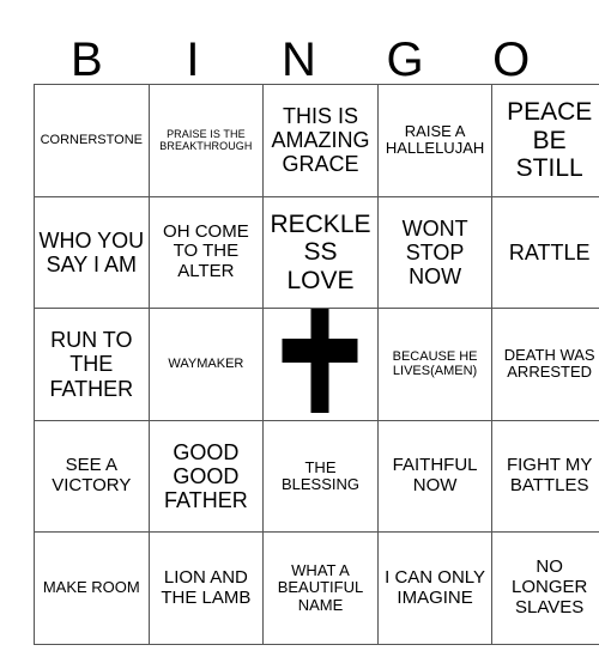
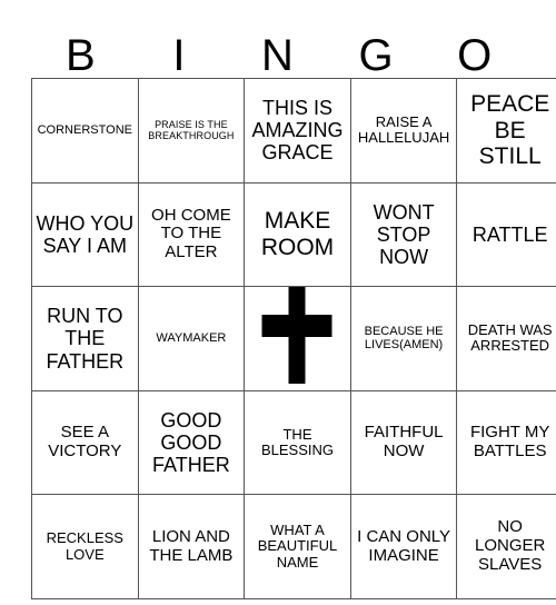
  B
  I
  N
  G
  O
  CORNERSTONE	PRAISE IS THE BREAKTHROUGH	THIS IS AMAZING GRACE	RAISE A HALLELUJAH	PEACE BE STILL
- WHO YOU SAY I AM	OH COME TO THE ALTER	RECKLESS LOVE	WONT STOP NOW	RATTLE
+ WHO YOU SAY I AM	OH COME TO THE ALTER	MAKE ROOM	WONT STOP NOW	RATTLE
  RUN TO THE FATHER	WAYMAKER		BECAUSE HE LIVES(AMEN)	DEATH WAS ARRESTED
  SEE A VICTORY	GOOD GOOD FATHER	THE BLESSING	FAITHFUL NOW	FIGHT MY BATTLES
- MAKE ROOM	LION AND THE LAMB	WHAT A BEAUTIFUL NAME	I CAN ONLY IMAGINE	NO LONGER SLAVES
+ RECKLESS LOVE	LION AND THE LAMB	WHAT A BEAUTIFUL NAME	I CAN ONLY IMAGINE	NO LONGER SLAVES
